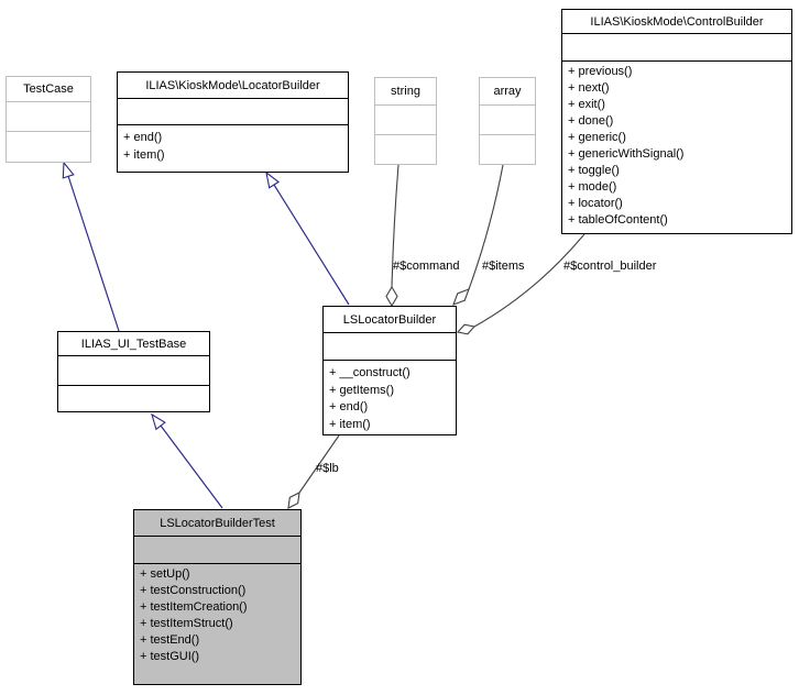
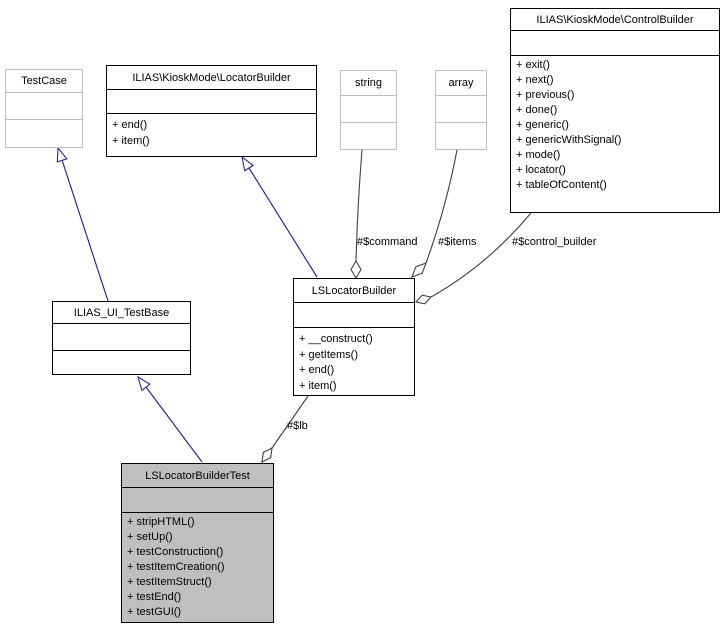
  TestCase
  ILIAS\KioskMode\LocatorBuilder
  + end()
  + item()
  string
  array
  ILIAS\KioskMode\ControlBuilder
- + previous()
+ + exit()
  + next()
- + exit()
+ + previous()
  + done()
  + generic()
  + genericWithSignal()
- + toggle()
  + mode()
  + locator()
  + tableOfContent()
  LSLocatorBuilder
  + __construct()
  + getItems()
  + end()
  + item()
  ILIAS_UI_TestBase
  LSLocatorBuilderTest
+ + stripHTML()
  + setUp()
  + testConstruction()
  + testItemCreation()
  + testItemStruct()
  + testEnd()
  + testGUI()
  #$command
  #$items
  #$control_builder
  #$lb
